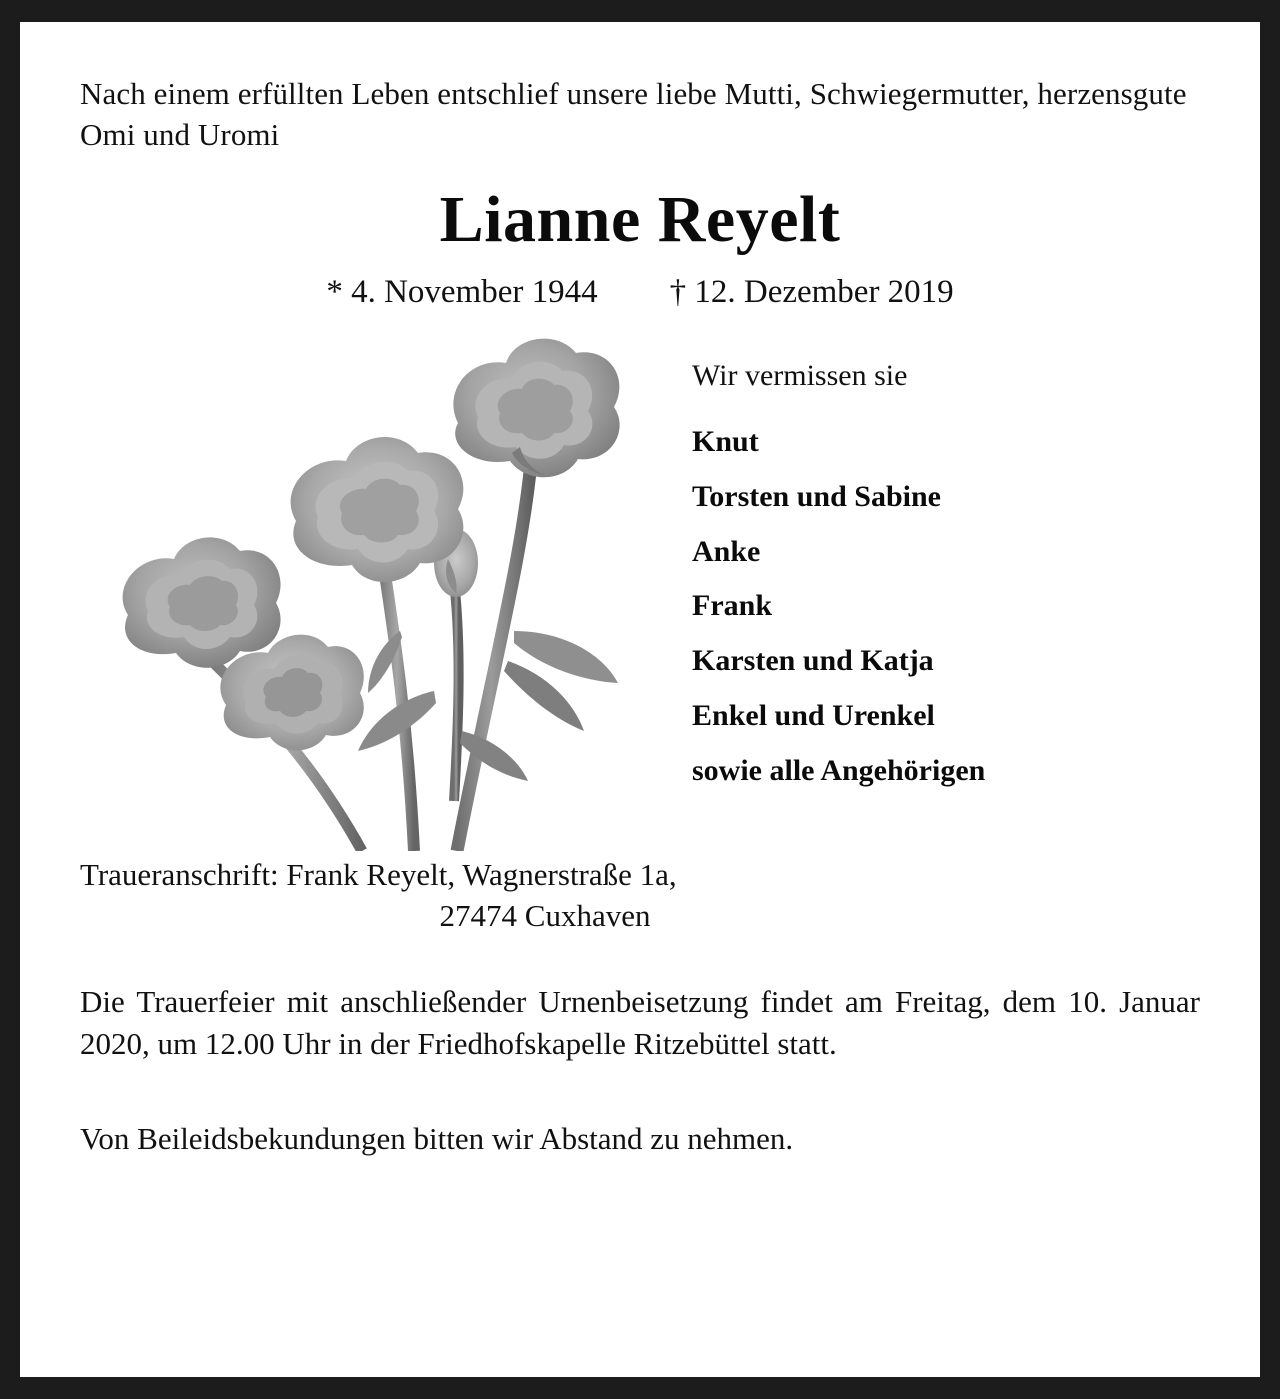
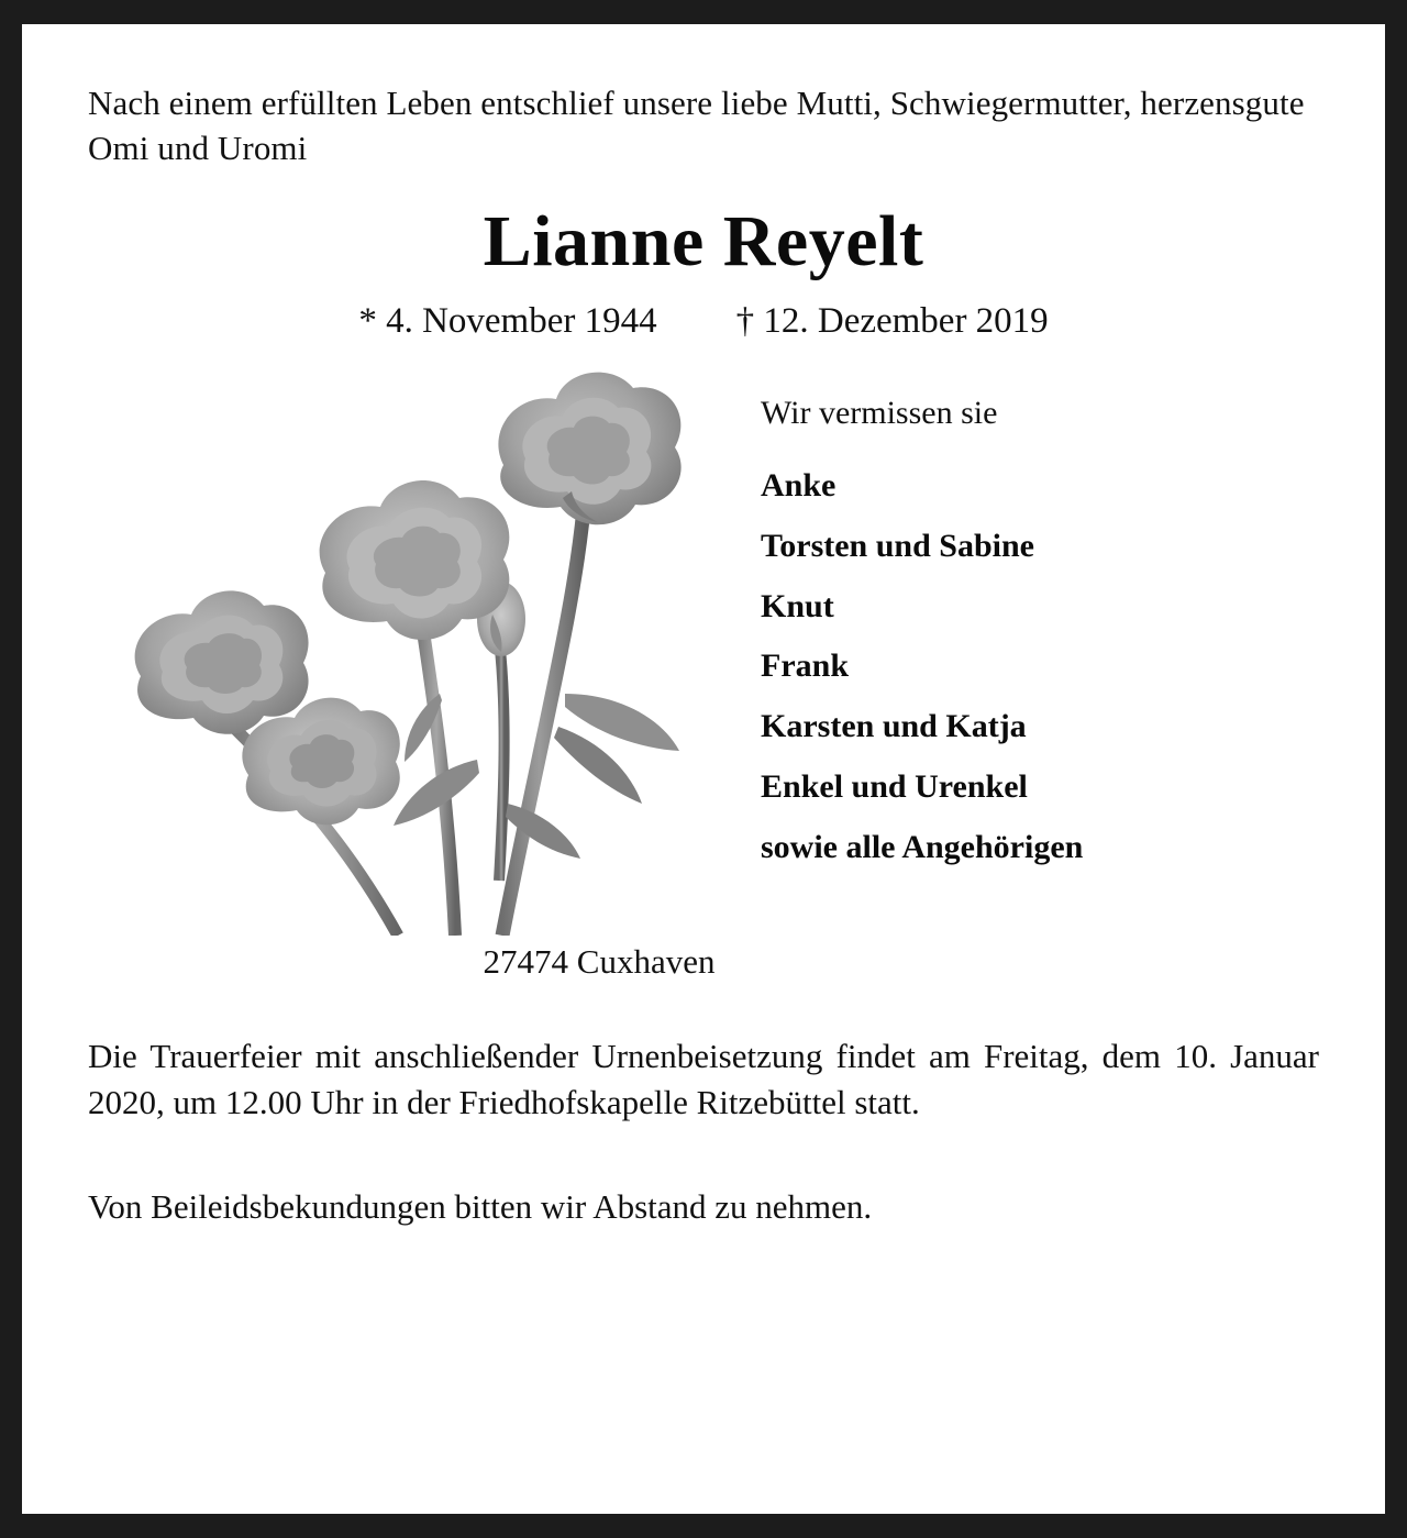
  Nach einem erfüllten Leben entschlief unsere liebe Mutti, Schwiegermutter, herzensgute Omi und Uromi
  Lianne Reyelt
  * 4. November 1944
  † 12. Dezember 2019
  Wir vermissen sie
- Knut
+ Anke
  Torsten und Sabine
- Anke
+ Knut
  Frank
  Karsten und Katja
  Enkel und Urenkel
  sowie alle Angehörigen
- Traueranschrift: Frank Reyelt, Wagnerstraße 1a,
  27474 Cuxhaven
  Die Trauerfeier mit anschließender Urnenbeisetzung findet am Freitag, dem 10. Januar 2020, um 12.00 Uhr in der Friedhofskapelle Ritzebüttel statt.
  Von Beileidsbekundungen bitten wir Abstand zu nehmen.
